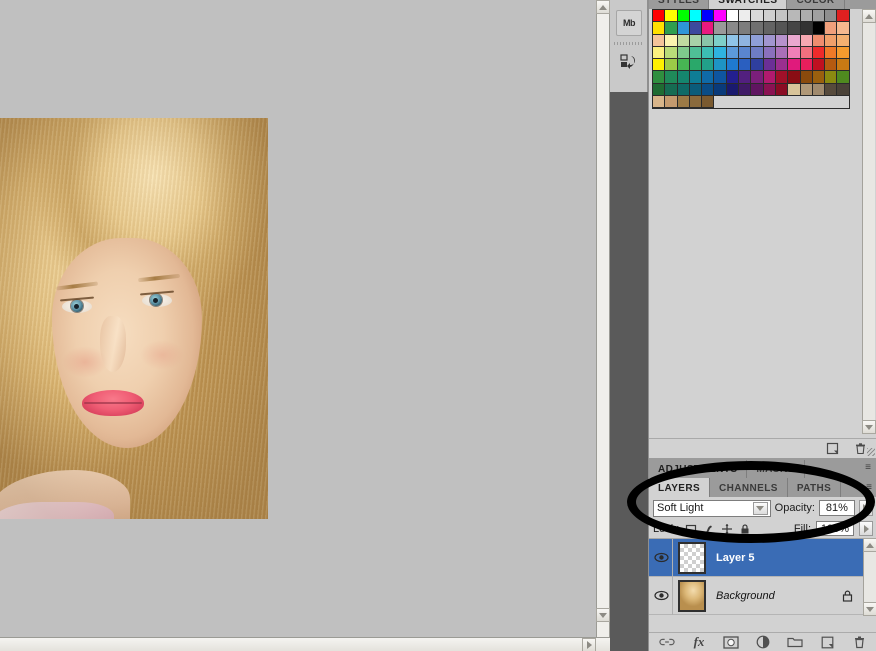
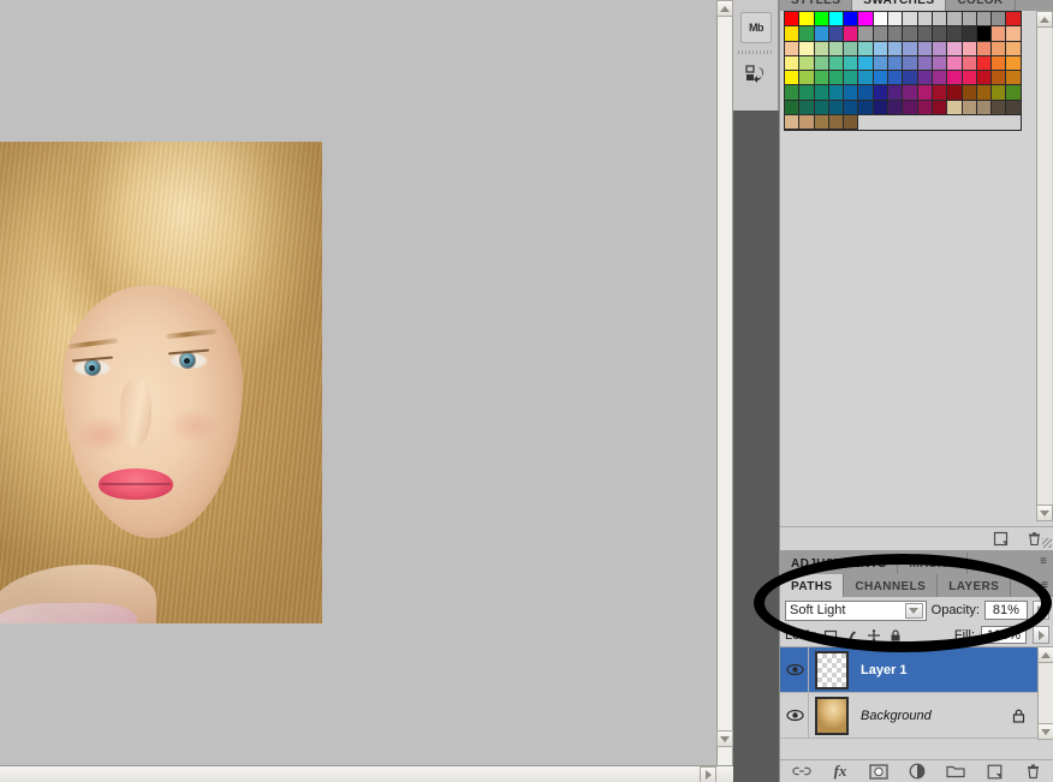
  Mb
  STYLES
  SWATCHES
  COLOR
  ADJUSTMENTS
  MASKS
  ≡
- LAYERS
+ PATHS
  CHANNELS
- PATHS
+ LAYERS
  ≡
  Soft Light
  Opacity:
  81%
  Lock:
  Fill:
  100%
- Layer 5
+ Layer 1
  Background
  fx
